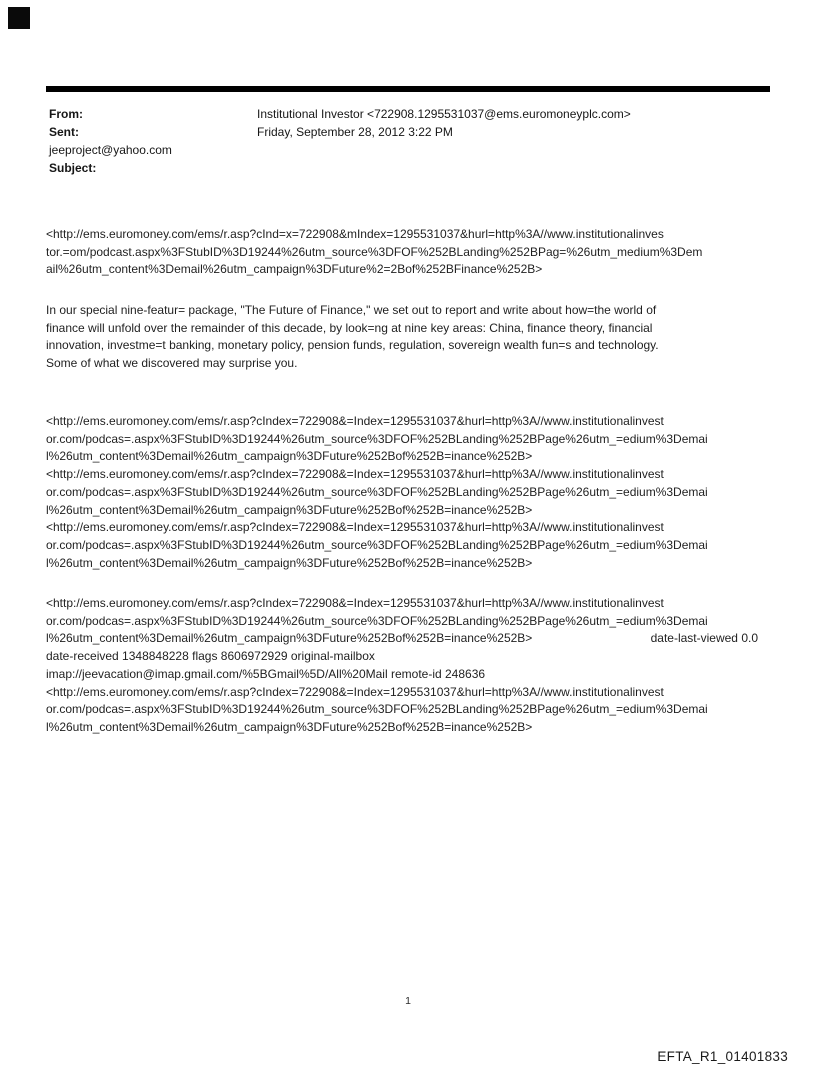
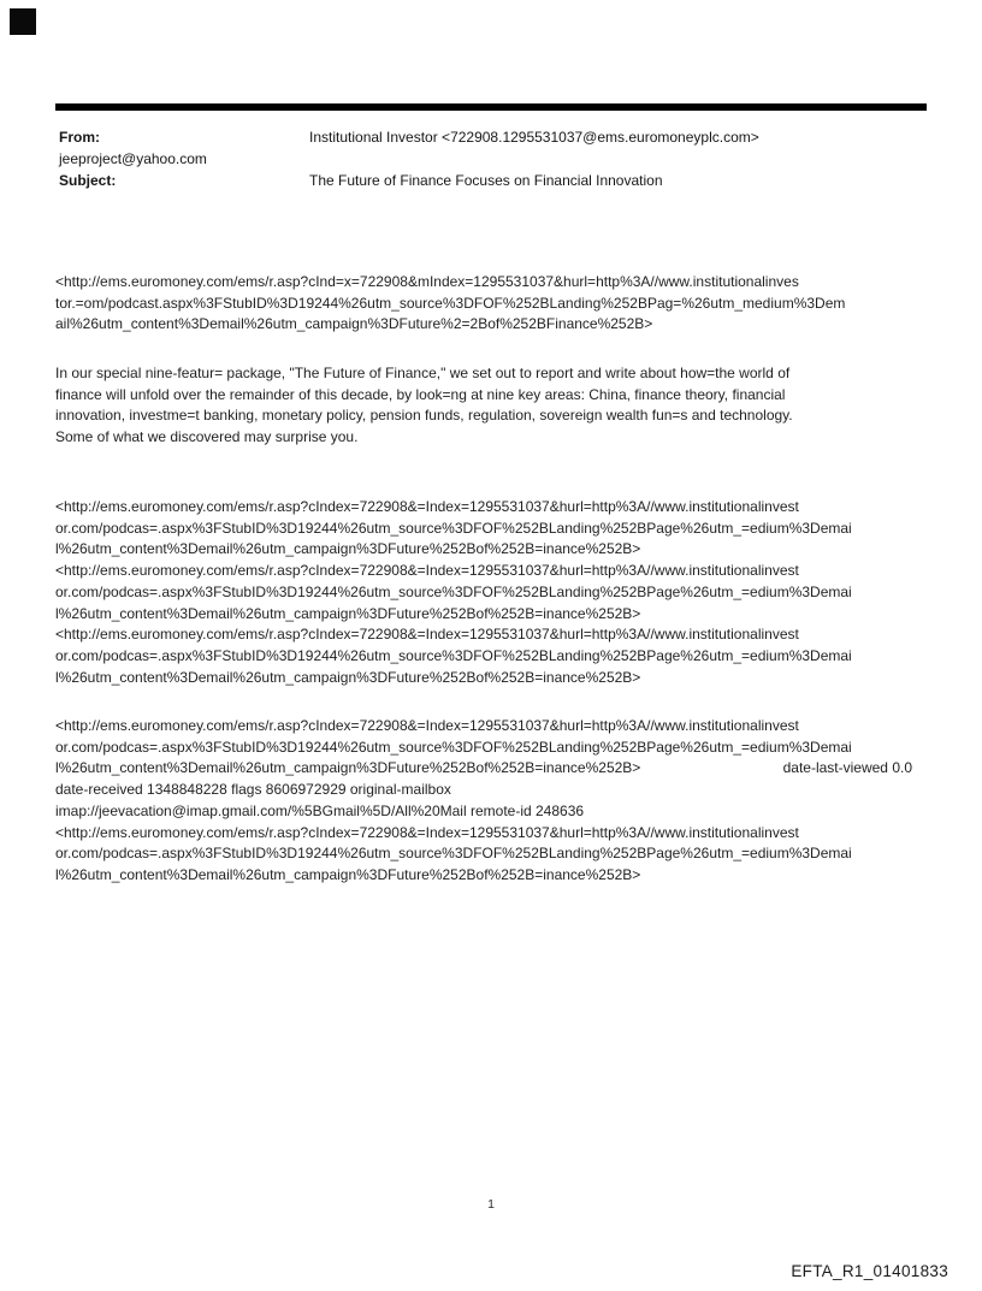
  From:
  Institutional Investor <722908.1295531037@ems.euromoneyplc.com>
- Sent:
- Friday, September 28, 2012 3:22 PM
  jeeproject@yahoo.com
  Subject:
+ The Future of Finance Focuses on Financial Innovation
  <http://ems.euromoney.com/ems/r.asp?cInd=x=722908&mIndex=1295531037&hurl=http%3A//www.institutionalinves
  tor.=om/podcast.aspx%3FStubID%3D19244%26utm_source%3DFOF%252BLanding%252BPag=%26utm_medium%3Dem
  ail%26utm_content%3Demail%26utm_campaign%3DFuture%2=2Bof%252BFinance%252B>
  In our special nine-featur= package, "The Future of Finance," we set out to report and write about how=the world of
  finance will unfold over the remainder of this decade, by look=ng at nine key areas: China, finance theory, financial
  innovation, investme=t banking, monetary policy, pension funds, regulation, sovereign wealth fun=s and technology.
  Some of what we discovered may surprise you.
  <http://ems.euromoney.com/ems/r.asp?cIndex=722908&=Index=1295531037&hurl=http%3A//www.institutionalinvest
  or.com/podcas=.aspx%3FStubID%3D19244%26utm_source%3DFOF%252BLanding%252BPage%26utm_=edium%3Demai
  l%26utm_content%3Demail%26utm_campaign%3DFuture%252Bof%252B=inance%252B>
  <http://ems.euromoney.com/ems/r.asp?cIndex=722908&=Index=1295531037&hurl=http%3A//www.institutionalinvest
  or.com/podcas=.aspx%3FStubID%3D19244%26utm_source%3DFOF%252BLanding%252BPage%26utm_=edium%3Demai
  l%26utm_content%3Demail%26utm_campaign%3DFuture%252Bof%252B=inance%252B>
  <http://ems.euromoney.com/ems/r.asp?cIndex=722908&=Index=1295531037&hurl=http%3A//www.institutionalinvest
  or.com/podcas=.aspx%3FStubID%3D19244%26utm_source%3DFOF%252BLanding%252BPage%26utm_=edium%3Demai
  l%26utm_content%3Demail%26utm_campaign%3DFuture%252Bof%252B=inance%252B>
  <http://ems.euromoney.com/ems/r.asp?cIndex=722908&=Index=1295531037&hurl=http%3A//www.institutionalinvest
  or.com/podcas=.aspx%3FStubID%3D19244%26utm_source%3DFOF%252BLanding%252BPage%26utm_=edium%3Demai
  l%26utm_content%3Demail%26utm_campaign%3DFuture%252Bof%252B=inance%252B>
  date-last-viewed 0.0
  date-received 1348848228 flags 8606972929 original-mailbox
  imap://jeevacation@imap.gmail.com/%5BGmail%5D/All%20Mail remote-id 248636
  <http://ems.euromoney.com/ems/r.asp?cIndex=722908&=Index=1295531037&hurl=http%3A//www.institutionalinvest
  or.com/podcas=.aspx%3FStubID%3D19244%26utm_source%3DFOF%252BLanding%252BPage%26utm_=edium%3Demai
  l%26utm_content%3Demail%26utm_campaign%3DFuture%252Bof%252B=inance%252B>
  1
  EFTA_R1_01401833
